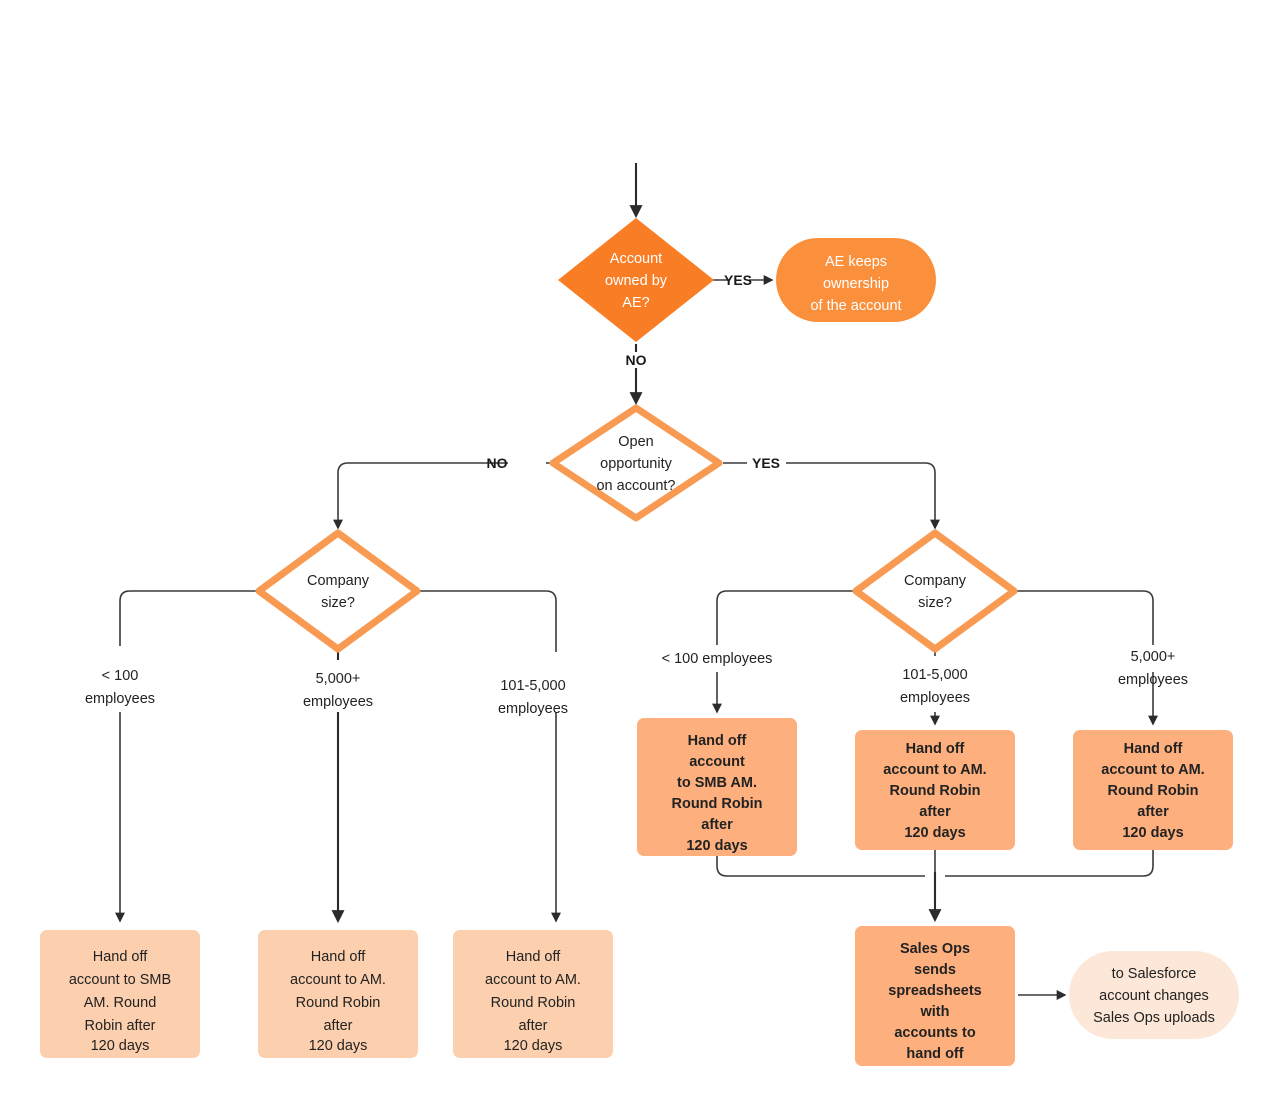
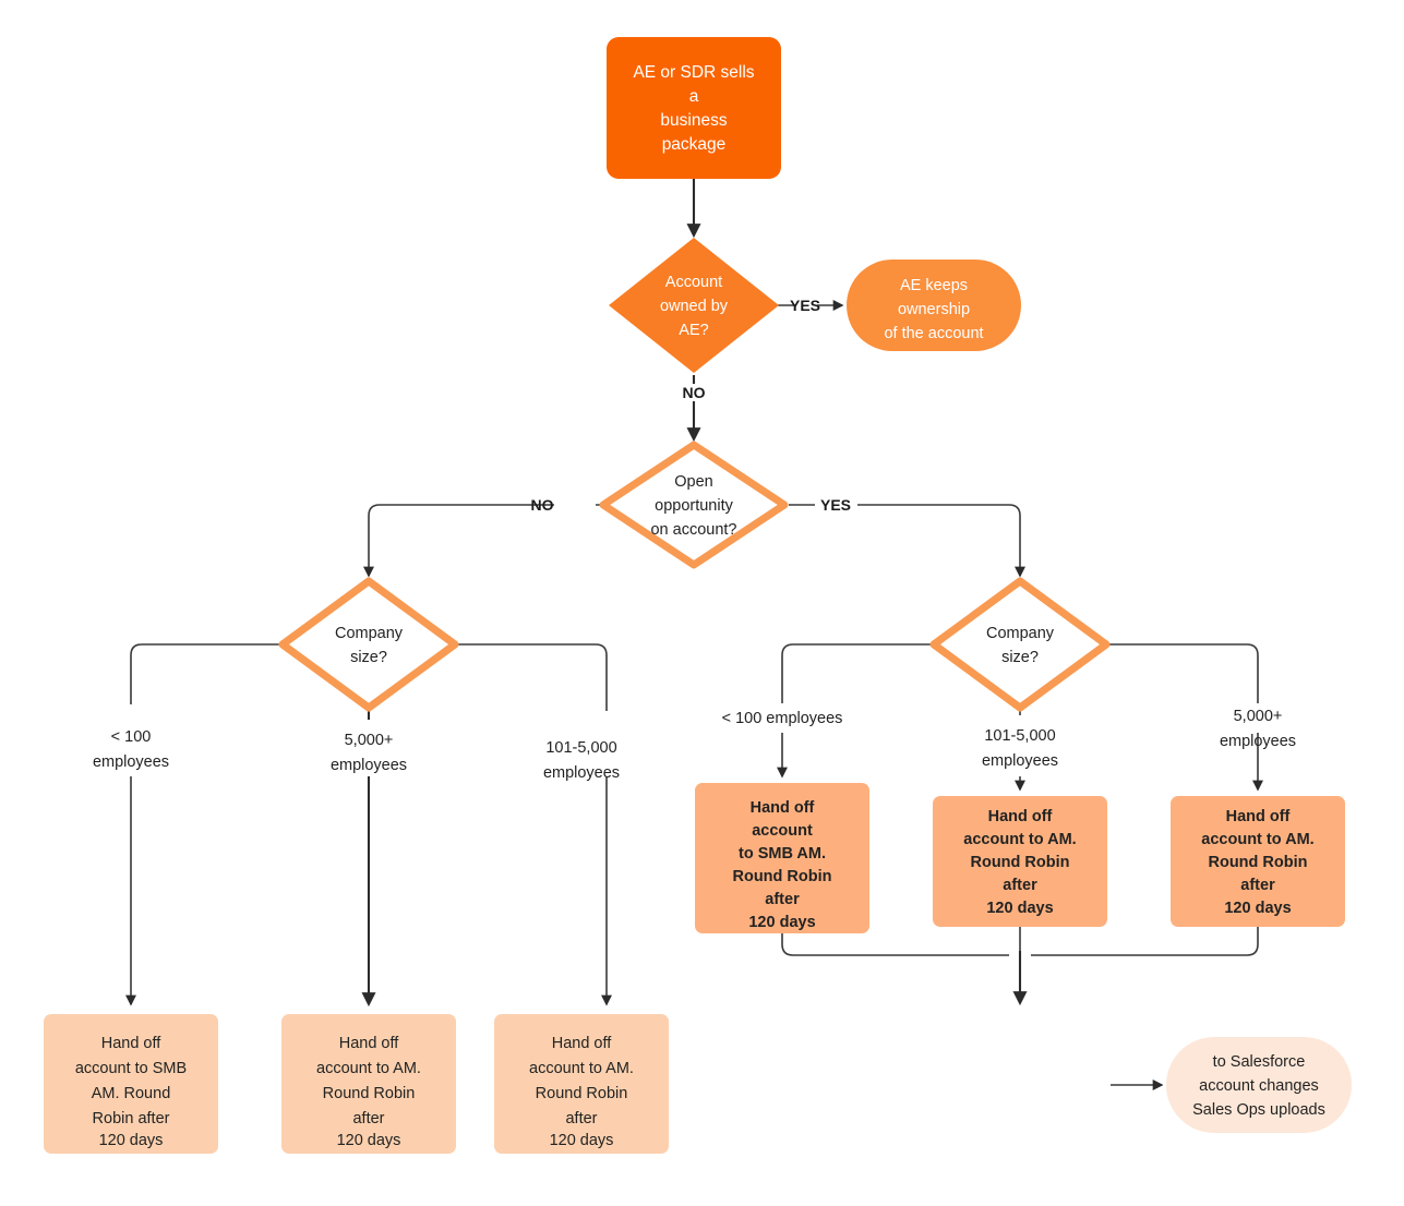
+ AE or SDR sells
+ a
+ business
+ package
  Account
  owned by
  AE?
  AE keeps
  ownership
  of the account
  Open
  opportunity
  on account?
  Company
  size?
  Company
  size?
  Hand off
  account
  to SMB AM.
  Round Robin
  after
  120 days
  Hand off
  account to AM.
  Round Robin
  after
  120 days
  Hand off
  account to AM.
  Round Robin
  after
  120 days
  Hand off
  account to SMB
  AM. Round
  Robin after
  120 days
  Hand off
  account to AM.
  Round Robin
  after
  120 days
  Hand off
  account to AM.
  Round Robin
  after
  120 days
- Sales Ops
- sends
- spreadsheets
- with
- accounts to
- hand off
  to Salesforce
  account changes
  Sales Ops uploads
  YES
  NO
  NO
  YES
  < 100
  employees
  5,000+
  employees
  101-5,000
  employees
  < 100 employees
  101-5,000
  employees
  5,000+
  employees
